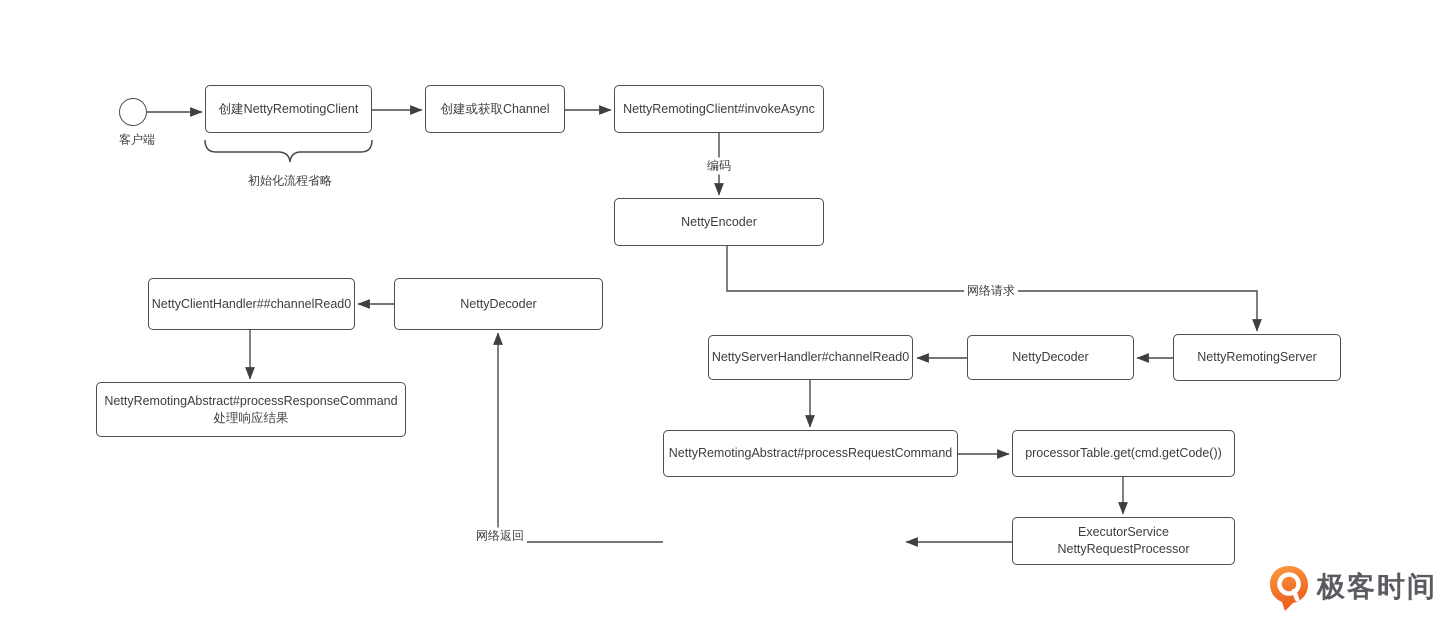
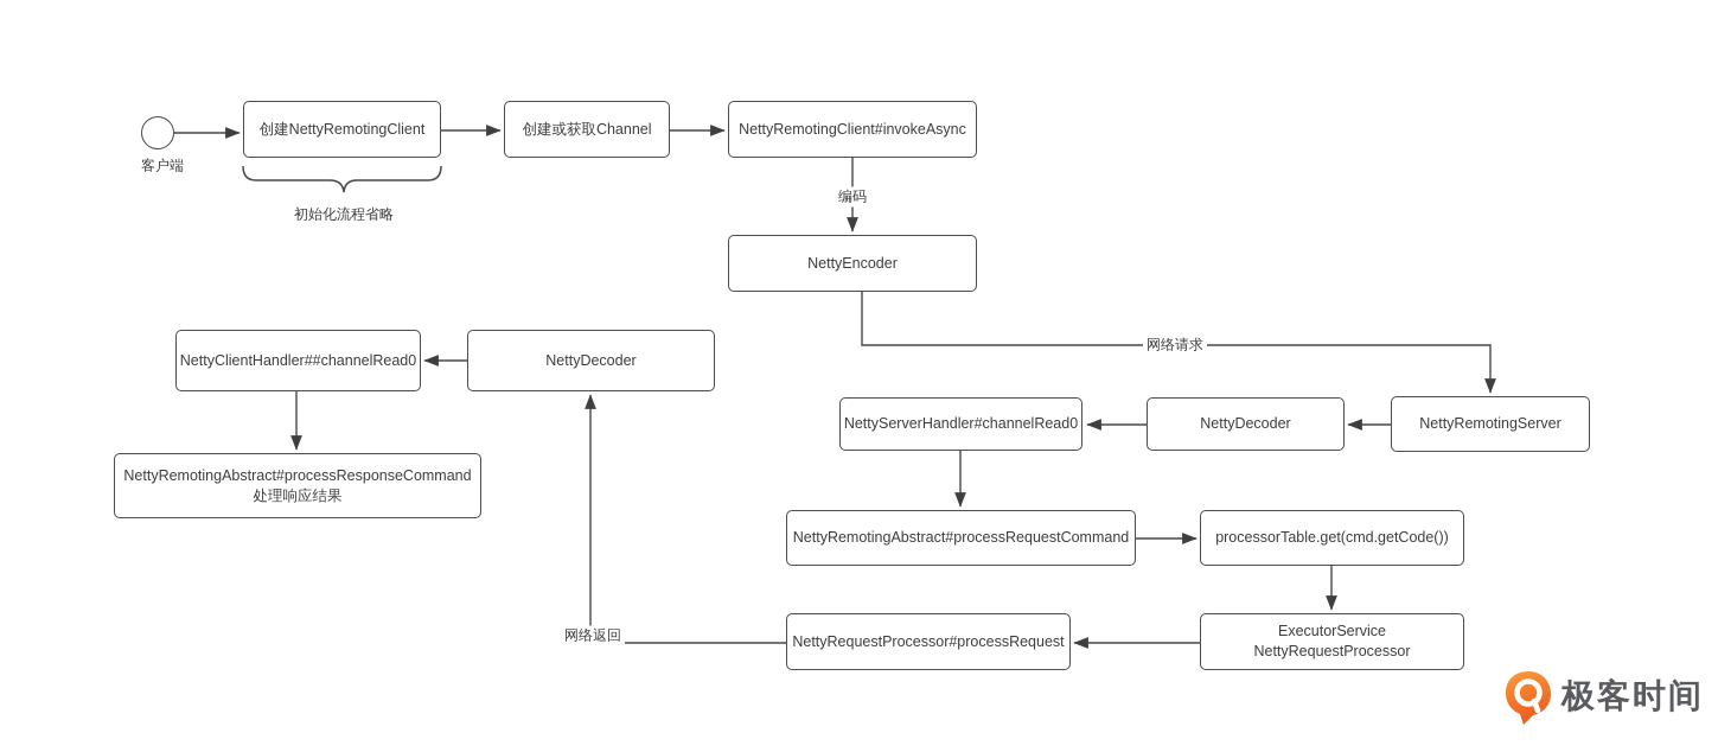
  客户端
  创建NettyRemotingClient
  创建或获取Channel
  NettyRemotingClient#invokeAsync
  初始化流程省略
  NettyEncoder
  NettyRemotingServer
  NettyDecoder
  NettyServerHandler#channelRead0
  NettyRemotingAbstract#processRequestCommand
  processorTable.get(cmd.getCode())
  ExecutorService NettyRequestProcessor
+ NettyRequestProcessor#processRequest
  NettyDecoder
  NettyClientHandler##channelRead0
  NettyRemotingAbstract#processResponseCommand
  处理响应结果
  编码
  网络请求
  网络返回
  极客时间
